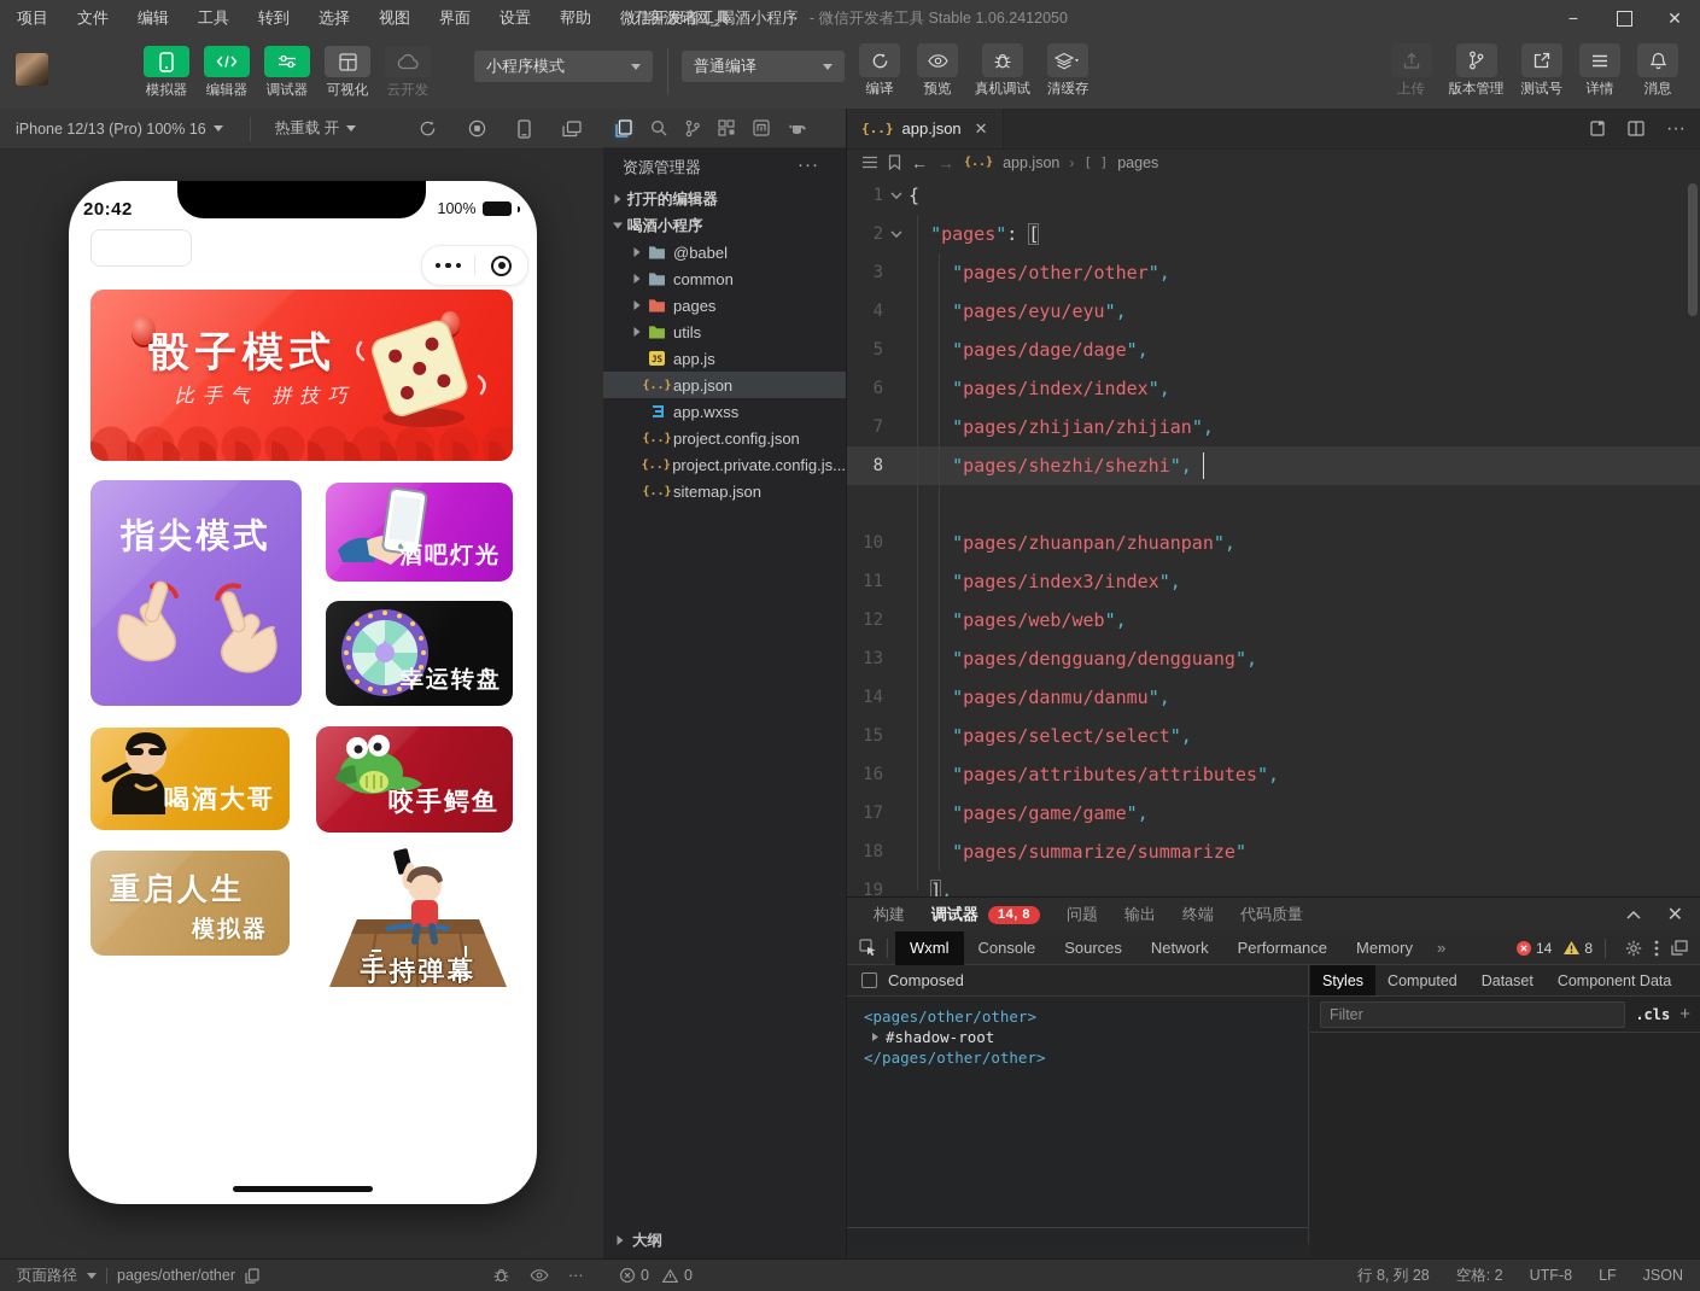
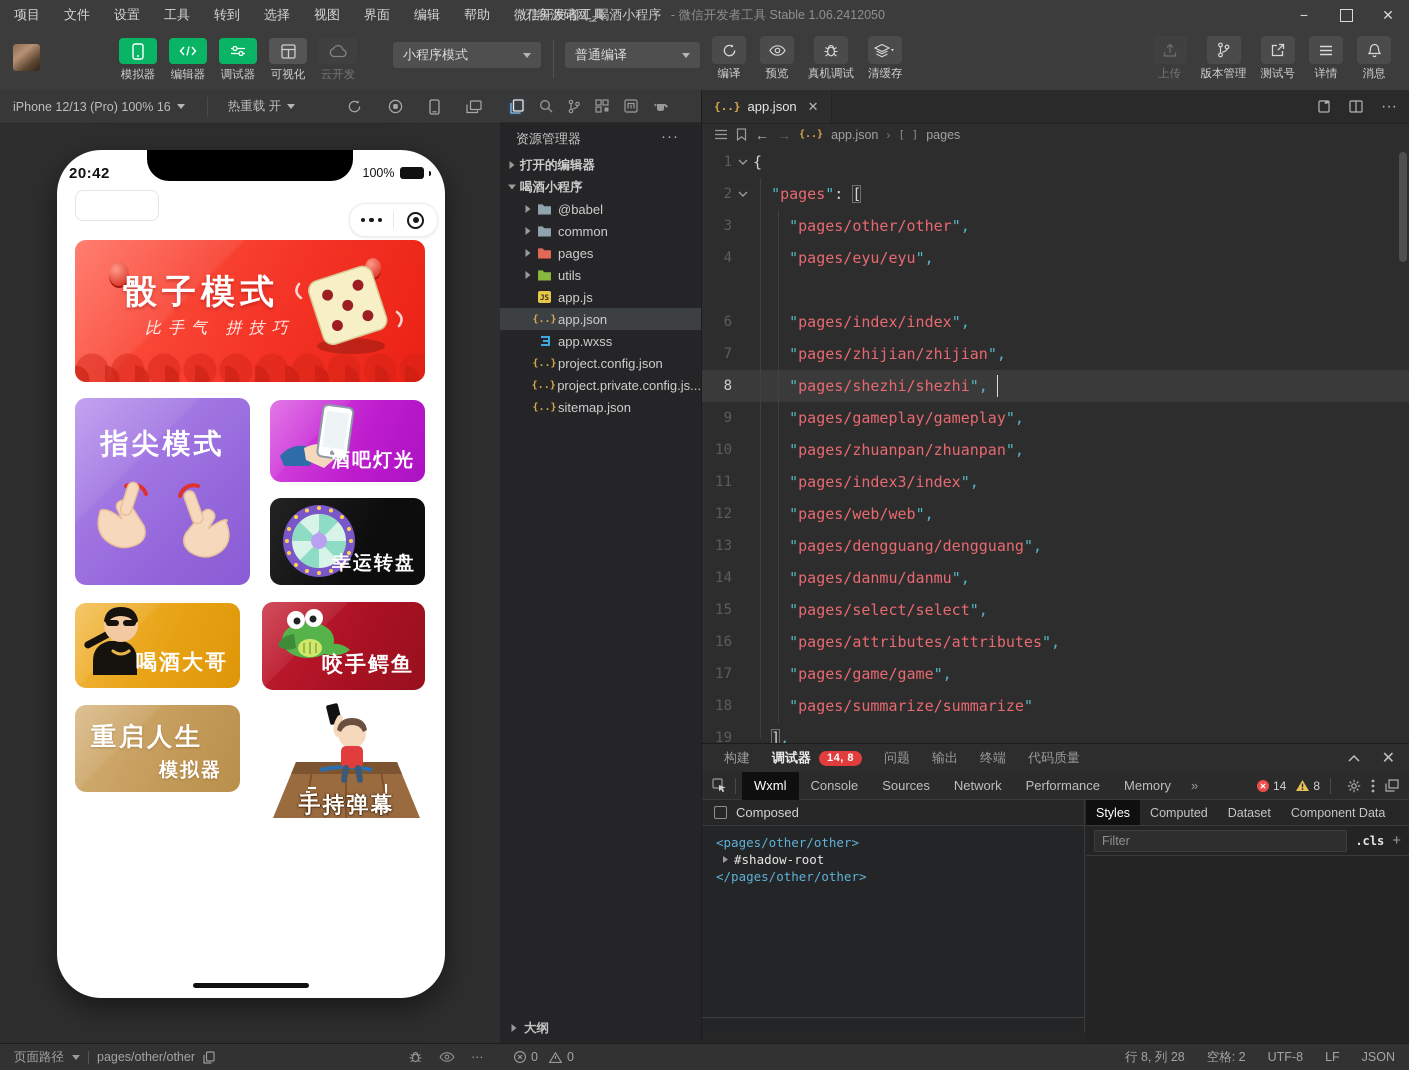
  项目
  文件
- 编辑
+ 设置
  工具
  转到
  选择
  视图
  界面
- 设置
+ 编辑
  帮助
  微信开发者工具
  刀客源码网_喝酒小程序 - 微信开发者工具 Stable 1.06.2412050
  −
  ✕
  模拟器
  编辑器
  调试器
  可视化
  云开发
  小程序模式
  普通编译
  编译
  预览
  真机调试
  清缓存
  上传
  版本管理
  测试号
  详情
  消息
  iPhone 12/13 (Pro) 100% 16
  热重载 开
  20:42
  100%
  骰子模式
  比手气 拼技巧
  指尖模式
  酒吧灯光
  幸运转盘
  喝酒大哥
  咬手鳄鱼
  重启人生
  模拟器
  手持弹幕
  资源管理器
  ···
  打开的编辑器
  喝酒小程序
  @babel
  common
  pages
  utils
  JS
  app.js
  {..}
  app.json
  app.wxss
  {..}
  project.config.json
  {..}
  project.private.config.js...
  {..}
  sitemap.json
  大纲
  {..}
  app.json
  ✕
  ···
  ←
  →
  {..}
  app.json
  ›
  [ ]
  pages
  1
  {
  2
  "pages": [
  3
  "pages/other/other",
  4
  "pages/eyu/eyu",
- 5
- "pages/dage/dage",
  6
  "pages/index/index",
  7
  "pages/zhijian/zhijian",
  8
  "pages/shezhi/shezhi",
+ 9
+ "pages/gameplay/gameplay",
  10
  "pages/zhuanpan/zhuanpan",
  11
  "pages/index3/index",
  12
  "pages/web/web",
  13
  "pages/dengguang/dengguang",
  14
  "pages/danmu/danmu",
  15
  "pages/select/select",
  16
  "pages/attributes/attributes",
  17
  "pages/game/game",
  18
  "pages/summarize/summarize"
  19
  ],
  构建
  调试器
  14, 8
  问题
  输出
  终端
  代码质量
  ✕
  Wxml
  Console
  Sources
  Network
  Performance
  Memory
  »
  14
  8
  Composed
  <pages/other/other>
  #shadow-root
  </pages/other/other>
  Styles
  Computed
  Dataset
  Component Data
  Filter
  .cls
  +
  页面路径
  pages/other/other
  ···
  0
  0
  行 8, 列 28
  空格: 2
  UTF-8
  LF
  JSON
